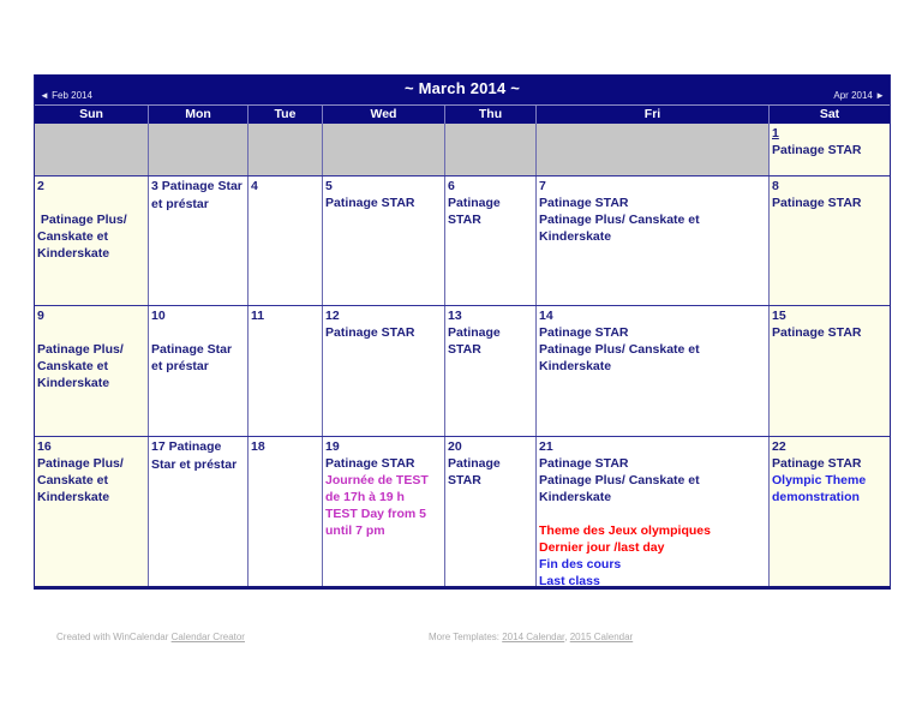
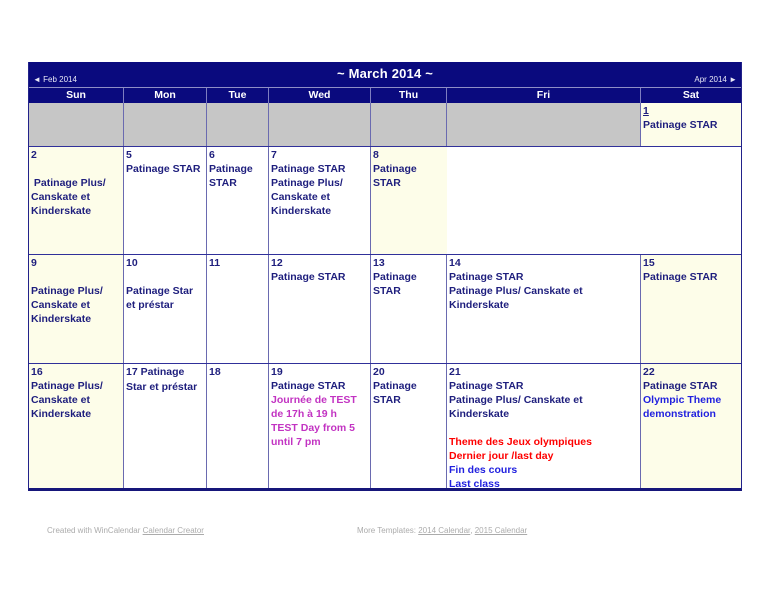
  ◄ Feb 2014
  ~ March 2014 ~
  Apr 2014 ►
  Sun
  Mon
  Tue
  Wed
  Thu
  Fri
  Sat
  1
  Patinage STAR
  2
  Patinage Plus/ Canskate et Kinderskate
- 3 Patinage Star et préstar
- 4
  5
  Patinage STAR
  6
  Patinage STAR
  7
  Patinage STAR
  Patinage Plus/ Canskate et Kinderskate
  8
  Patinage STAR
  9
  Patinage Plus/ Canskate et Kinderskate
  10
  Patinage Star et préstar
  11
  12
  Patinage STAR
  13
  Patinage STAR
  14
  Patinage STAR
  Patinage Plus/ Canskate et Kinderskate
  15
  Patinage STAR
  16
  Patinage Plus/ Canskate et Kinderskate
  17 Patinage Star et préstar
  18
  19
  Patinage STAR
  Journée de TEST de 17h à 19 h
  TEST Day from 5 until 7 pm
  20
  Patinage STAR
  21
  Patinage STAR
  Patinage Plus/ Canskate et Kinderskate
  Theme des Jeux olympiques
  Dernier jour /last day
  Fin des cours
  Last class
  22
  Patinage STAR
  Olympic Theme demonstration
  Created with WinCalendar Calendar Creator
  More Templates: 2014 Calendar, 2015 Calendar
